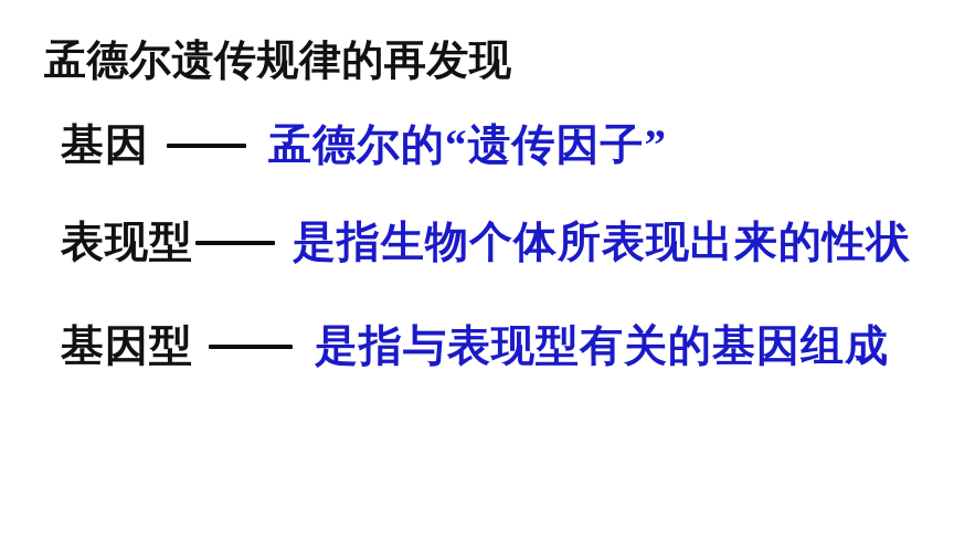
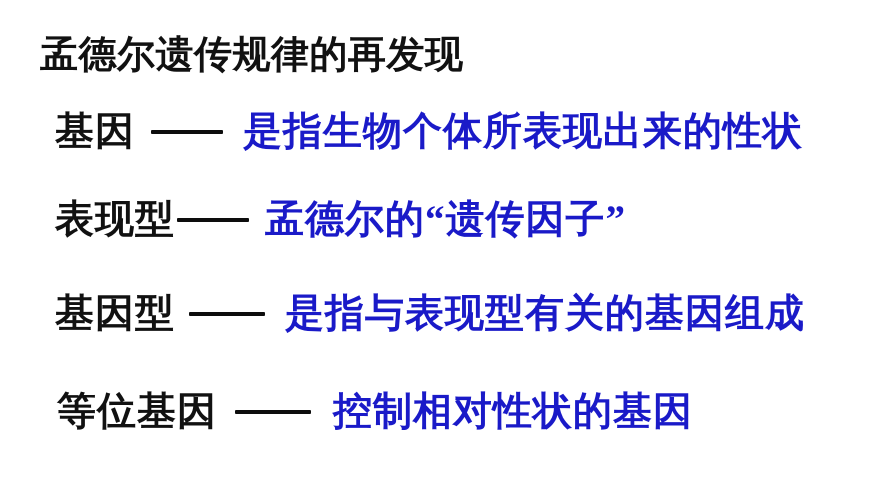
  孟德尔遗传规律的再发现
  基因
- 孟德尔的“遗传因子”
+ 是指生物个体所表现出来的性状
  表现型
- 是指生物个体所表现出来的性状
+ 孟德尔的“遗传因子”
  基因型
  是指与表现型有关的基因组成
+ 等位基因
+ 控制相对性状的基因
